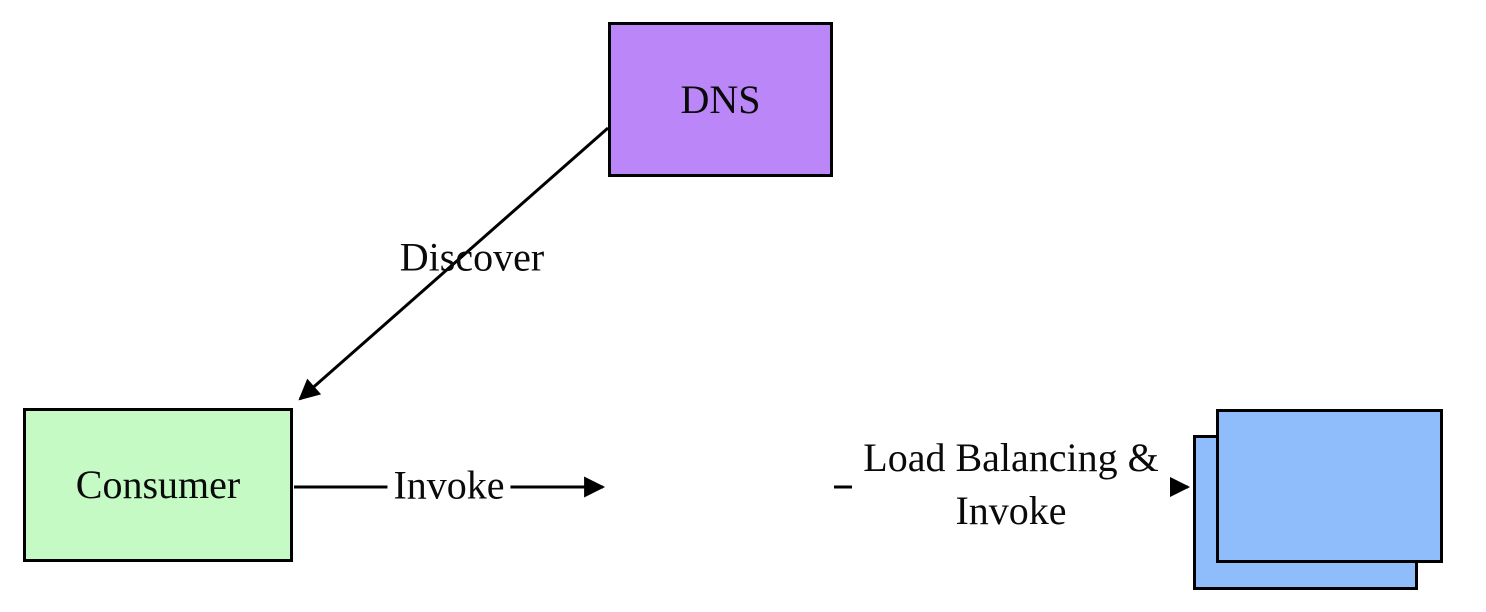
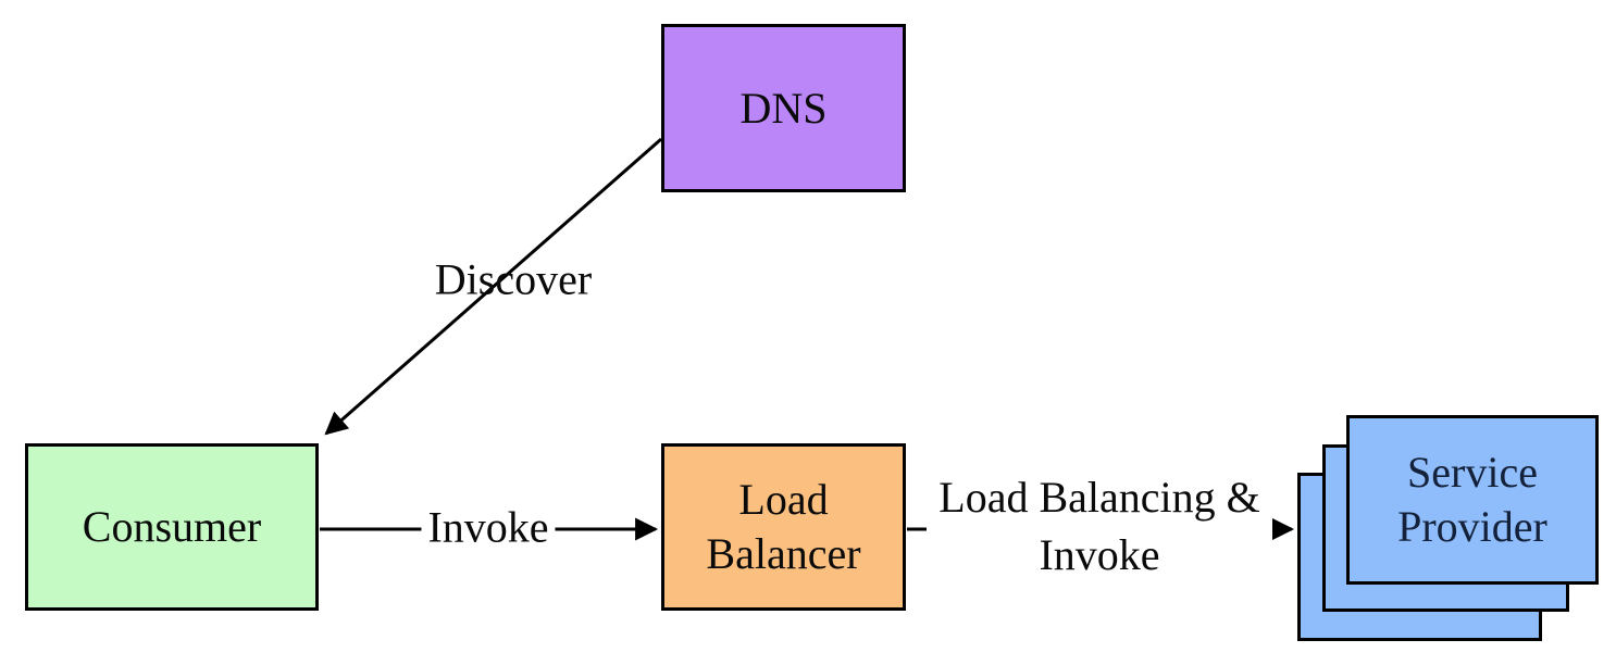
  DNS
  Consumer
+ Load Balancer
+ Service Provider
  Discover
  Invoke
  Load Balancing & Invoke
